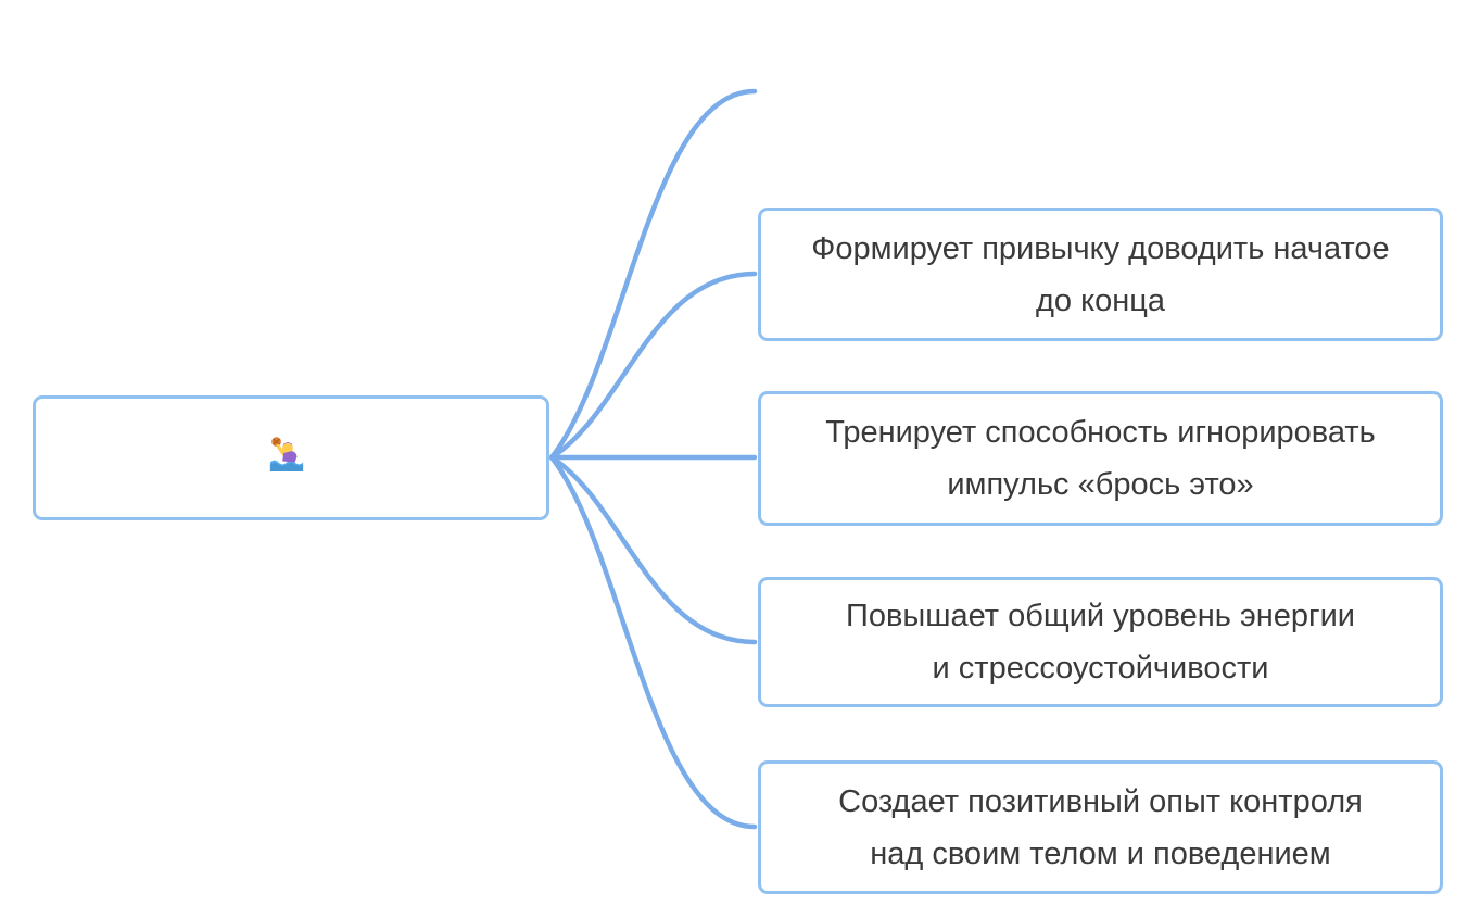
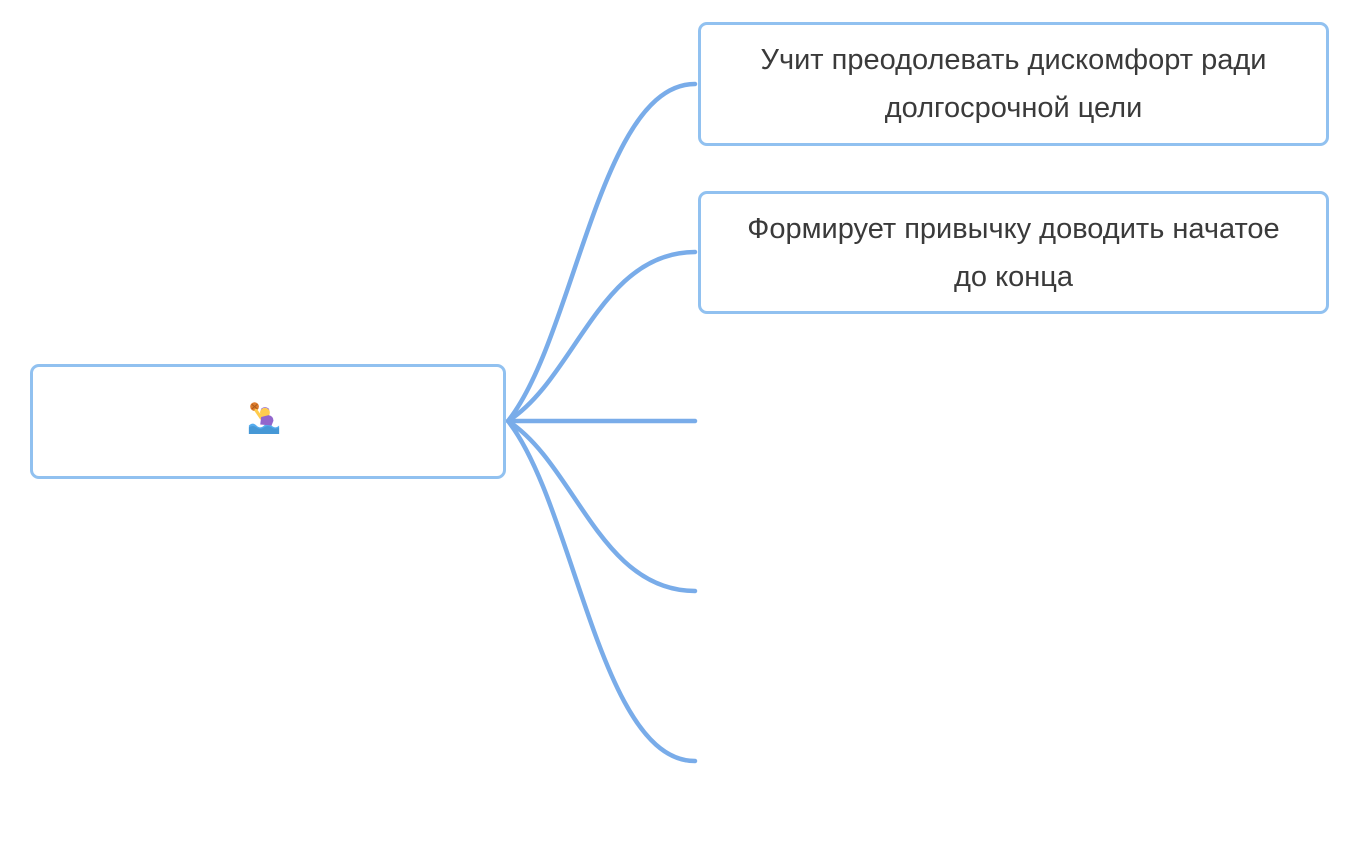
+ Учит преодолевать дискомфорт ради
+ долгосрочной цели
  Формирует привычку доводить начатое
  до конца
- Тренирует способность игнорировать
- импульс «брось это»
- Повышает общий уровень энергии
- и стрессоустойчивости
- Создает позитивный опыт контроля
- над своим телом и поведением
